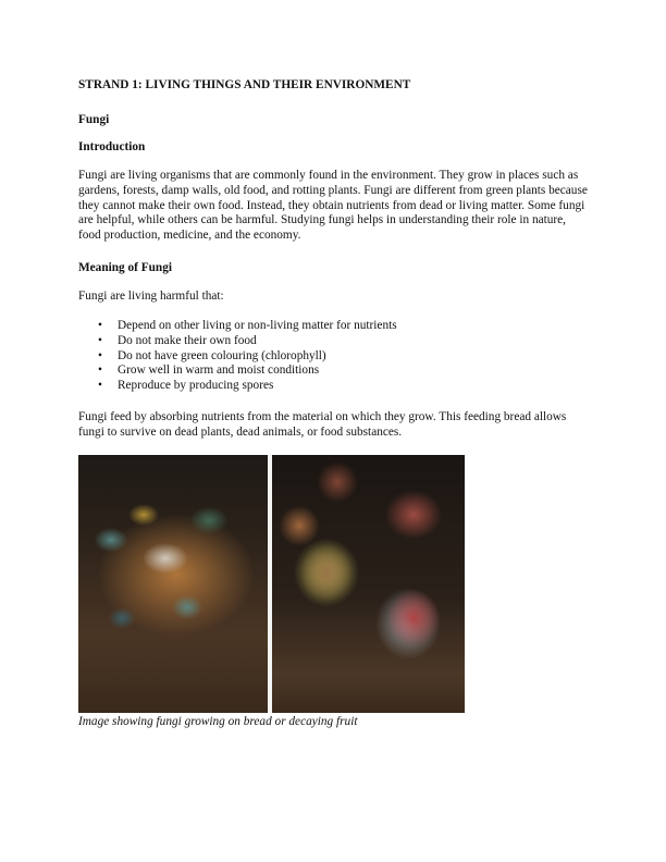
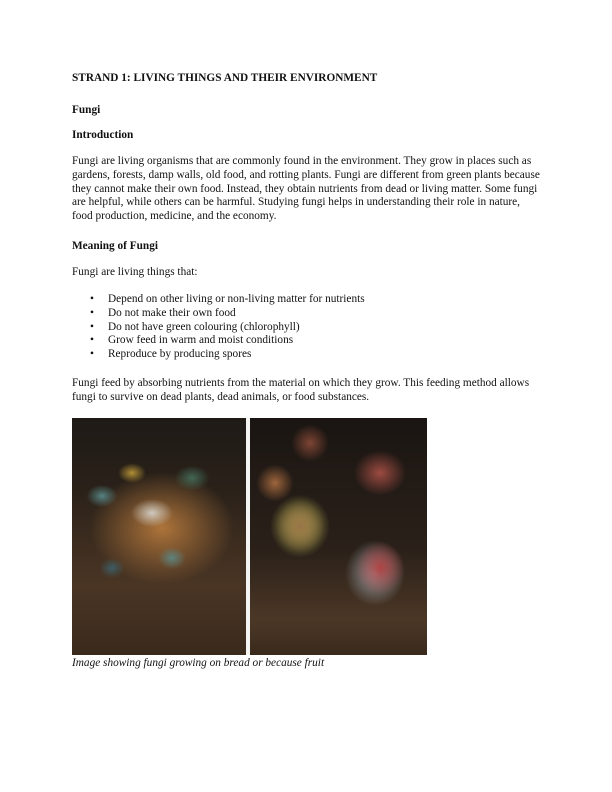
  STRAND 1: LIVING THINGS AND THEIR ENVIRONMENT
  Fungi
  Introduction
  Fungi are living organisms that are commonly found in the environment. They grow in places such as gardens, forests, damp walls, old food, and rotting plants. Fungi are different from green plants because they cannot make their own food. Instead, they obtain nutrients from dead or living matter. Some fungi are helpful, while others can be harmful. Studying fungi helps in understanding their role in nature, food production, medicine, and the economy.
  Meaning of Fungi
- Fungi are living harmful that:
+ Fungi are living things that:
  •
  Depend on other living or non-living matter for nutrients
  •
  Do not make their own food
  •
  Do not have green colouring (chlorophyll)
  •
- Grow well in warm and moist conditions
+ Grow feed in warm and moist conditions
  •
  Reproduce by producing spores
- Fungi feed by absorbing nutrients from the material on which they grow. This feeding bread allows fungi to survive on dead plants, dead animals, or food substances.
+ Fungi feed by absorbing nutrients from the material on which they grow. This feeding method allows fungi to survive on dead plants, dead animals, or food substances.
- Image showing fungi growing on bread or decaying fruit
+ Image showing fungi growing on bread or because fruit
